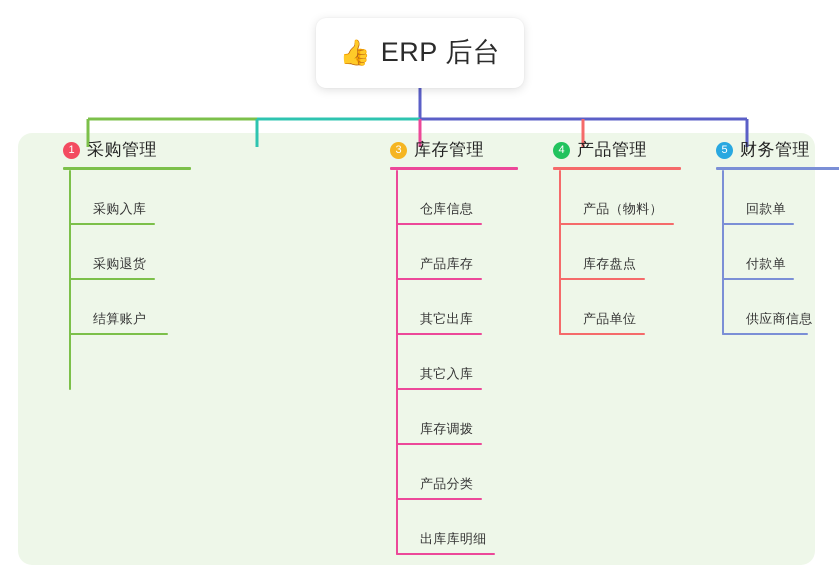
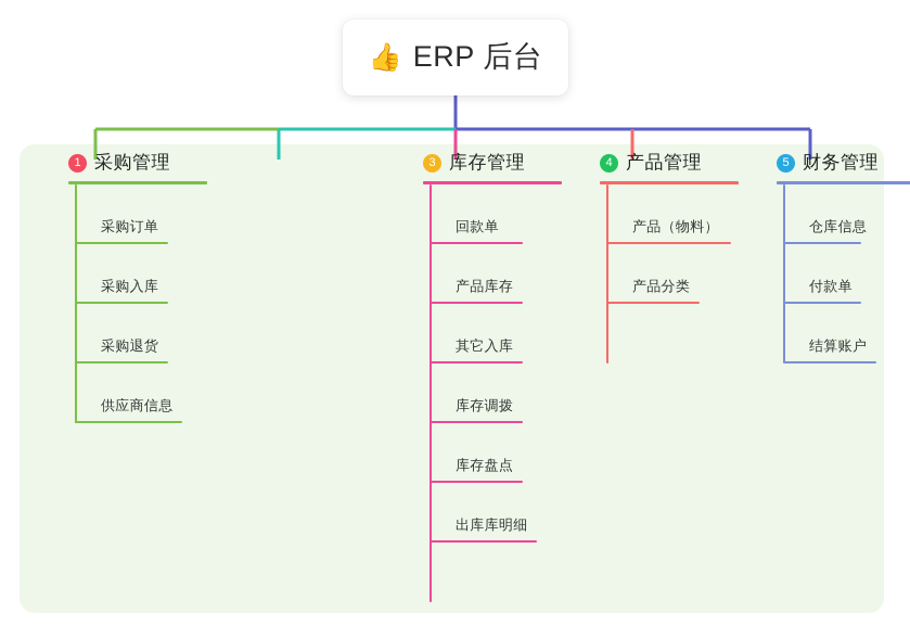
  👍
  ERP 后台
  1
  采购管理
+ 采购订单
  采购入库
  采购退货
- 结算账户
+ 供应商信息
  3
  库存管理
- 仓库信息
+ 回款单
  产品库存
- 其它出库
  其它入库
  库存调拨
- 产品分类
+ 库存盘点
  出库库明细
  4
  产品管理
  产品（物料）
- 库存盘点
+ 产品分类
- 产品单位
  5
  财务管理
- 回款单
+ 仓库信息
  付款单
- 供应商信息
+ 结算账户
